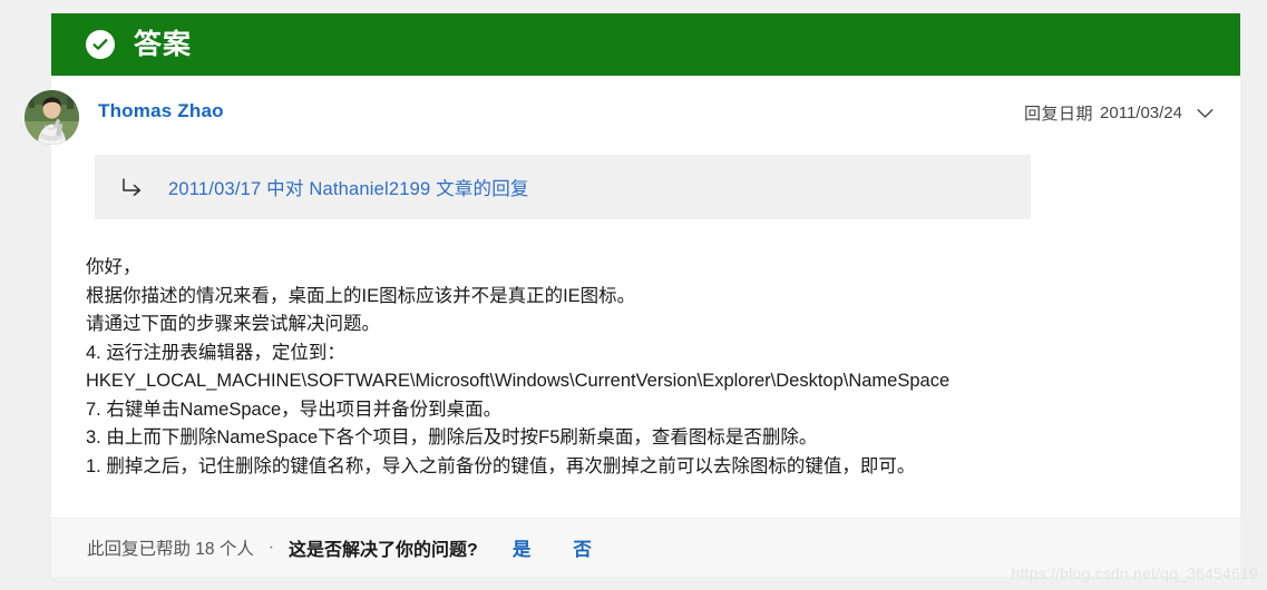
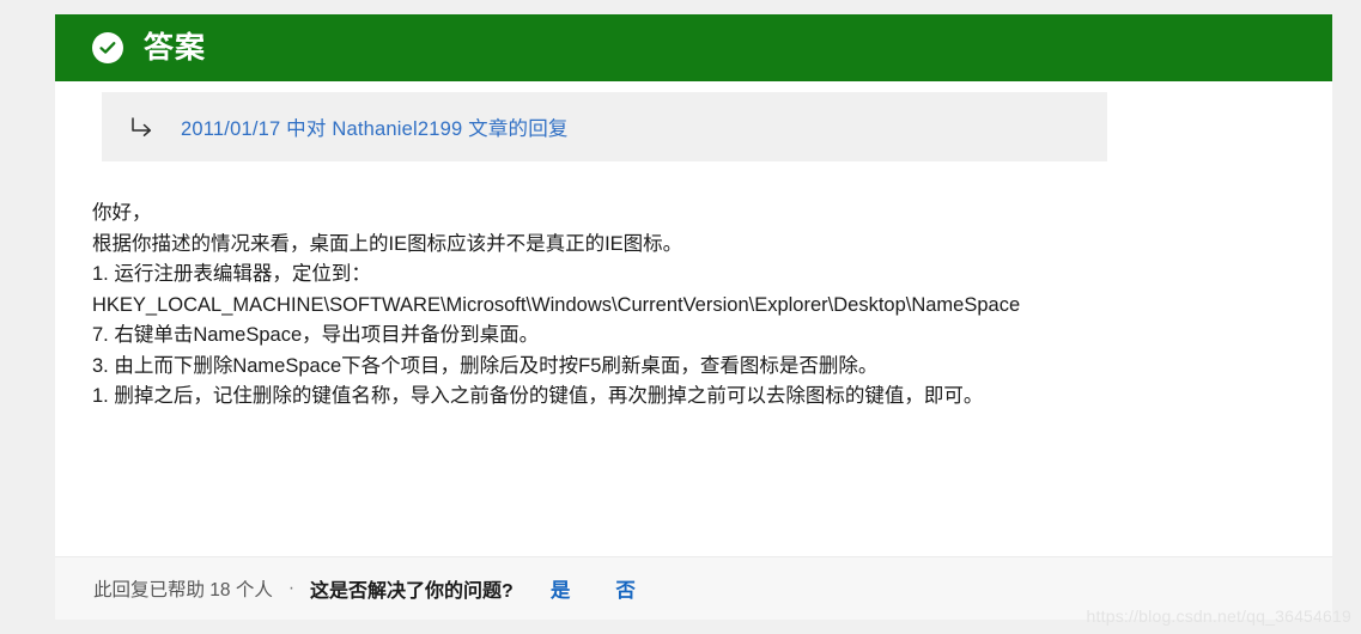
  答案
- Thomas Zhao
- 回复日期
- 2011/03/24
- 2011/03/17 中对 Nathaniel2199 文章的回复
+ 2011/01/17 中对 Nathaniel2199 文章的回复
  你好，
  根据你描述的情况来看，桌面上的IE图标应该并不是真正的IE图标。
- 请通过下面的步骤来尝试解决问题。
- 4. 运行注册表编辑器，定位到：
+ 1. 运行注册表编辑器，定位到：
  HKEY_LOCAL_MACHINE\SOFTWARE\Microsoft\Windows\CurrentVersion\Explorer\Desktop\NameSpace
  7. 右键单击NameSpace，导出项目并备份到桌面。
  3. 由上而下删除NameSpace下各个项目，删除后及时按F5刷新桌面，查看图标是否删除。
  1. 删掉之后，记住删除的键值名称，导入之前备份的键值，再次删掉之前可以去除图标的键值，即可。
  此回复已帮助 18 个人
  ·
  这是否解决了你的问题?
  是
  否
